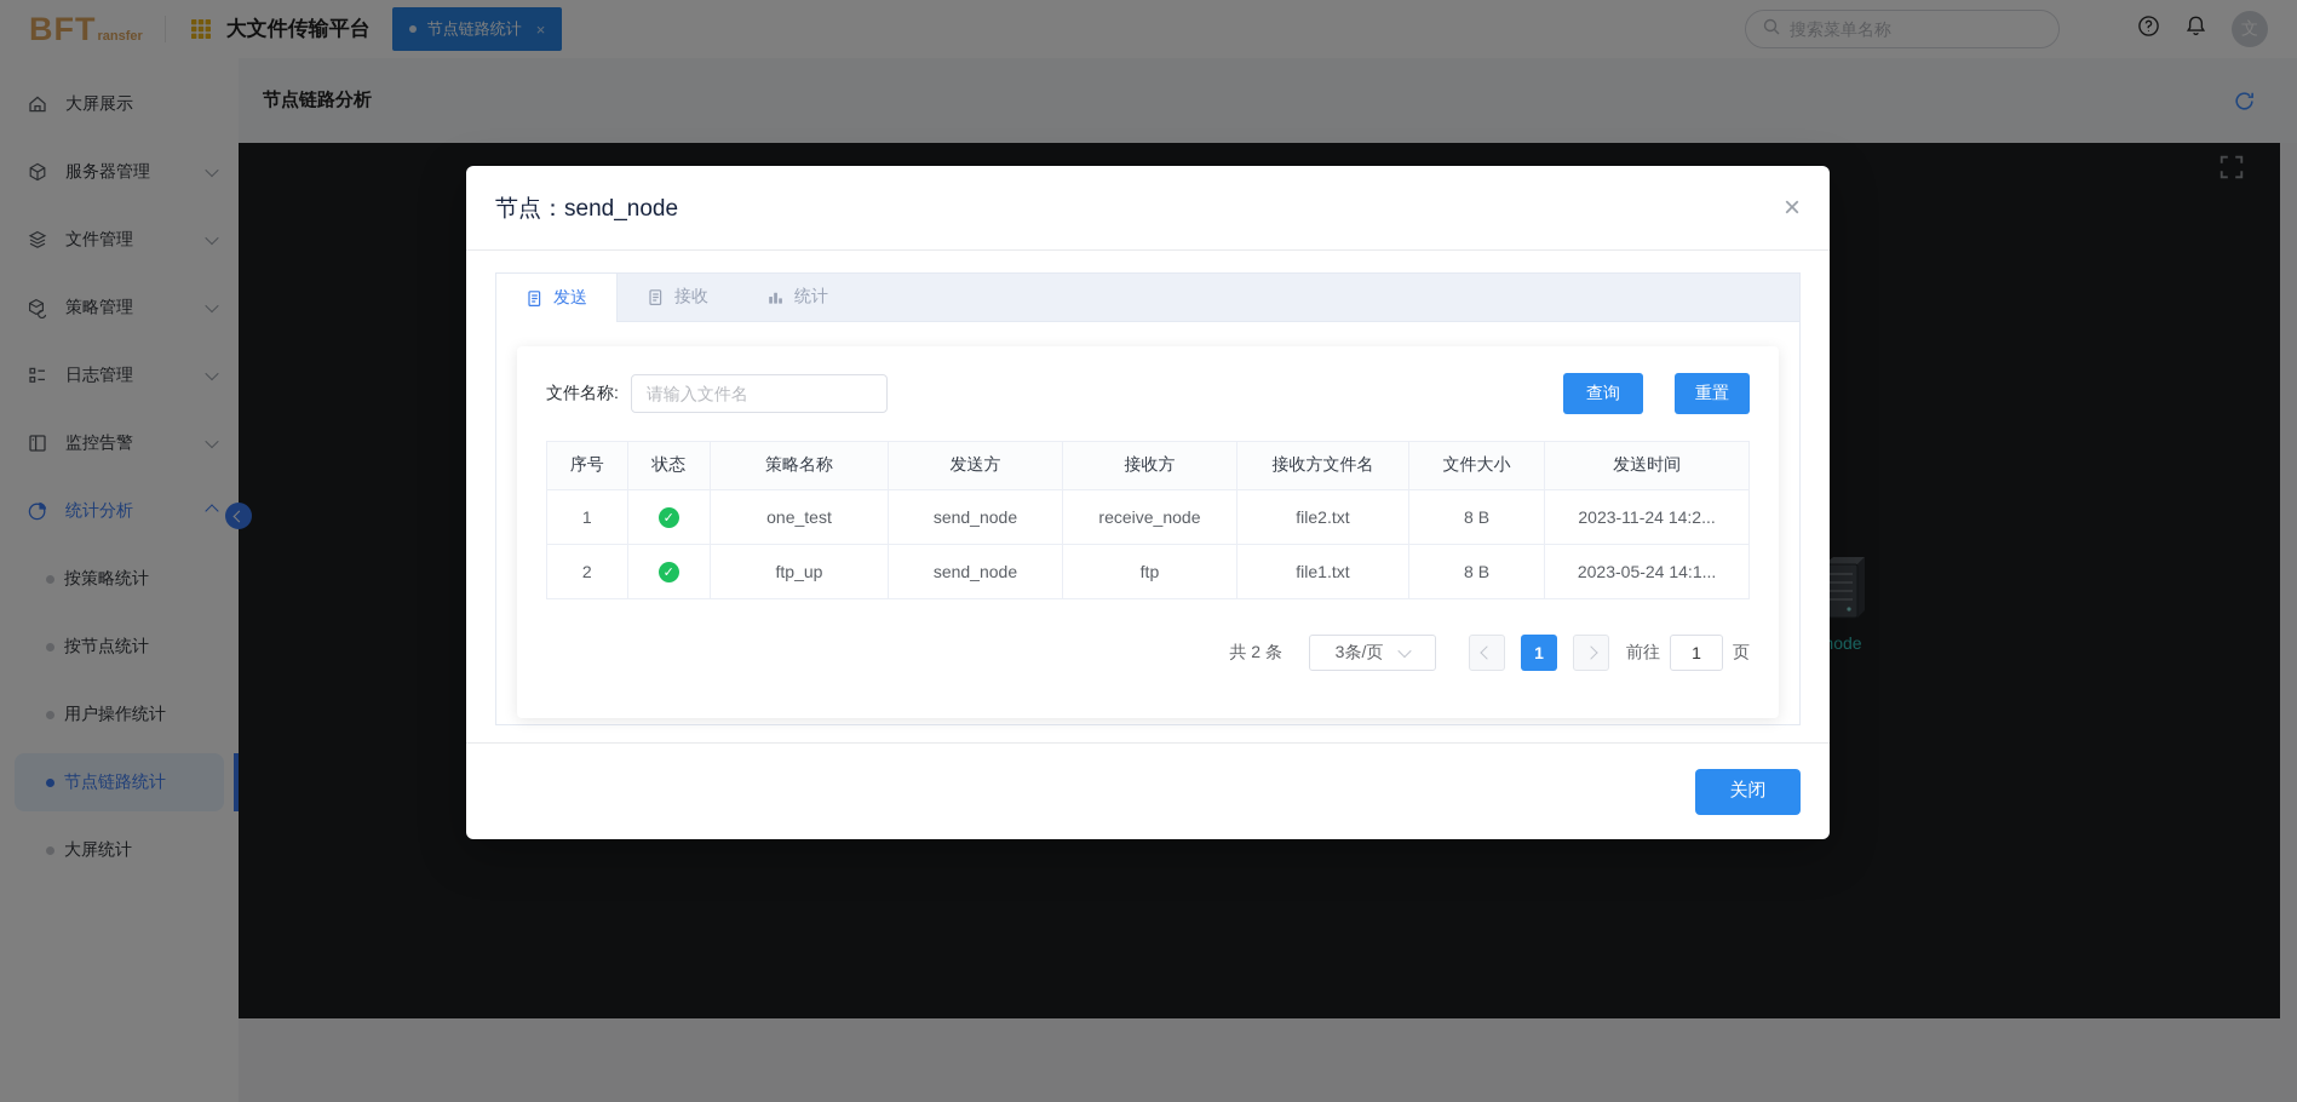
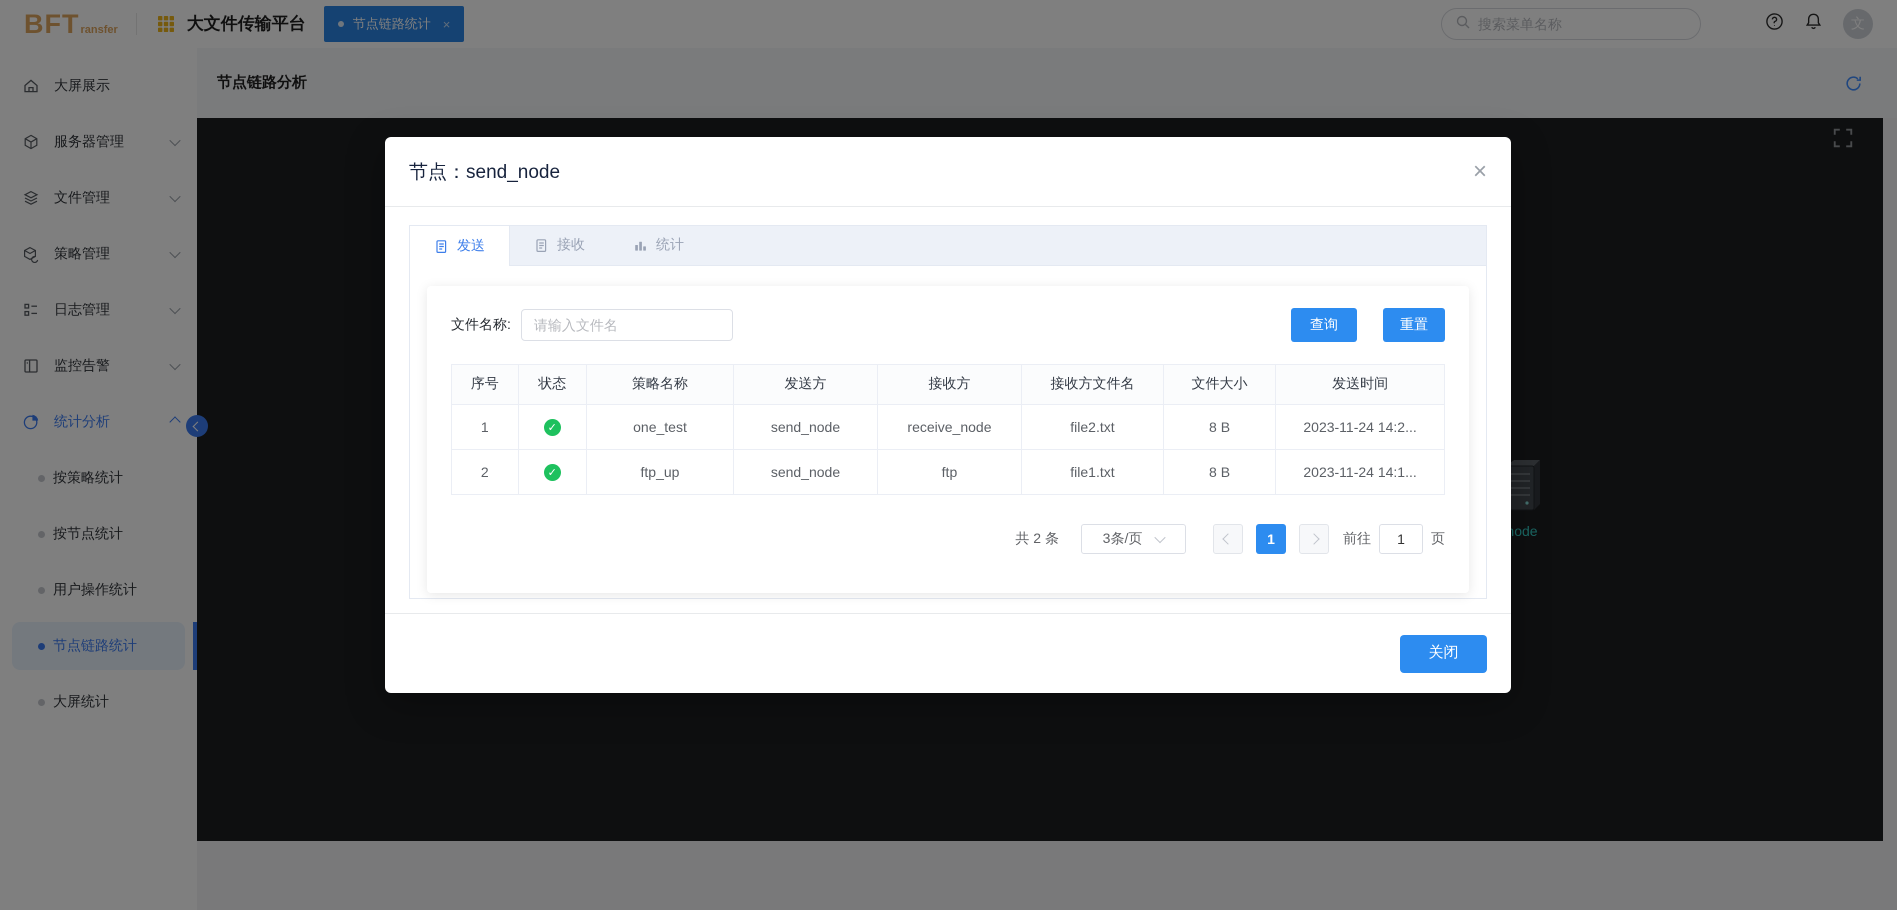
  BFT
  ransfer
  大文件传输平台
  节点链路统计
  ×
  搜索菜单名称
  文
  大屏展示
  服务器管理
  文件管理
  策略管理
  日志管理
  监控告警
  统计分析
  按策略统计
  按节点统计
  用户操作统计
  节点链路统计
  大屏统计
  节点链路分析
  ode
  节点：send_node
  ×
  发送
  接收
  统计
  文件名称:
  请输入文件名
  查询
  重置
  序号	状态	策略名称	发送方	接收方	接收方文件名	文件大小	发送时间
  1		one_test	send_node	receive_node	file2.txt	8 B	2023-11-24 14:2...
- 2		ftp_up	send_node	ftp	file1.txt	8 B	2023-05-24 14:1...
+ 2		ftp_up	send_node	ftp	file1.txt	8 B	2023-11-24 14:1...
  共 2 条
  3条/页
  1
  前往
  1
  页
  关闭
